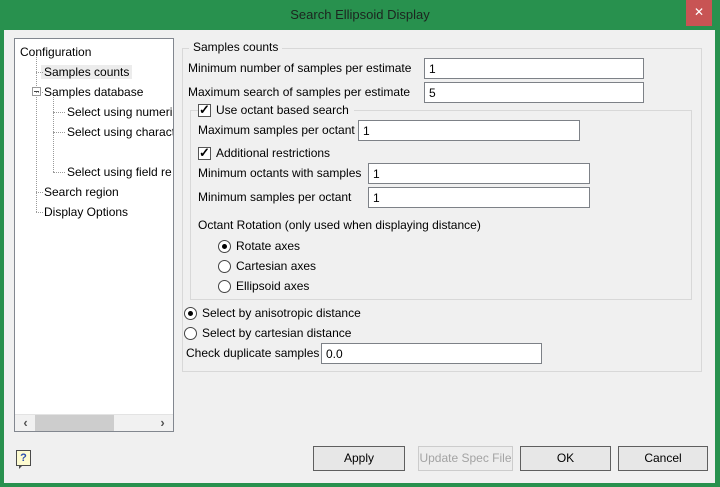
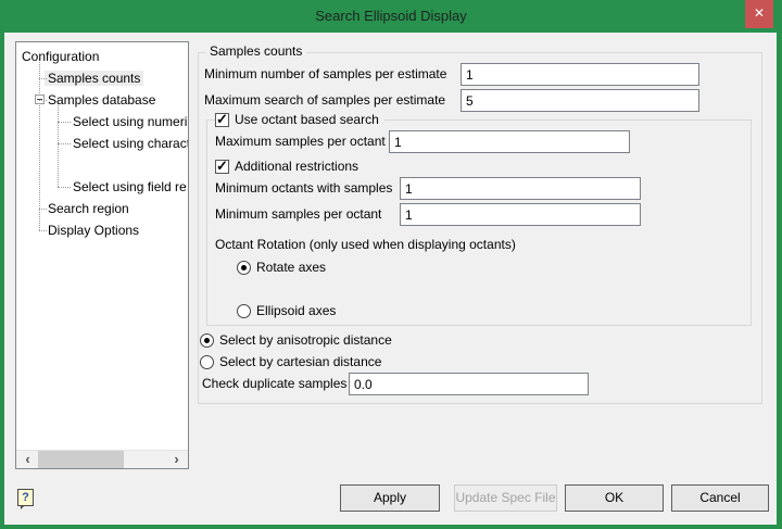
  Search Ellipsoid Display
  ✕
  Configuration
  Samples counts
  Samples database
  Select using numeri
  Select using charac
  Select using field re
  Search region
  Display Options
  ‹
  ›
  Samples counts
  Minimum number of samples per estimate
  1
  Maximum search of samples per estimate
  5
  Use octant based search
  Maximum samples per octant
  1
  Additional restrictions
  Minimum octants with samples
  1
  Minimum samples per octant
  1
- Octant Rotation (only used when displaying distance)
+ Octant Rotation (only used when displaying octants)
  Rotate axes
- Cartesian axes
  Ellipsoid axes
  Select by anisotropic distance
  Select by cartesian distance
  Check duplicate samples
  0.0
  ?
  Apply
  Update Spec File
  OK
  Cancel
